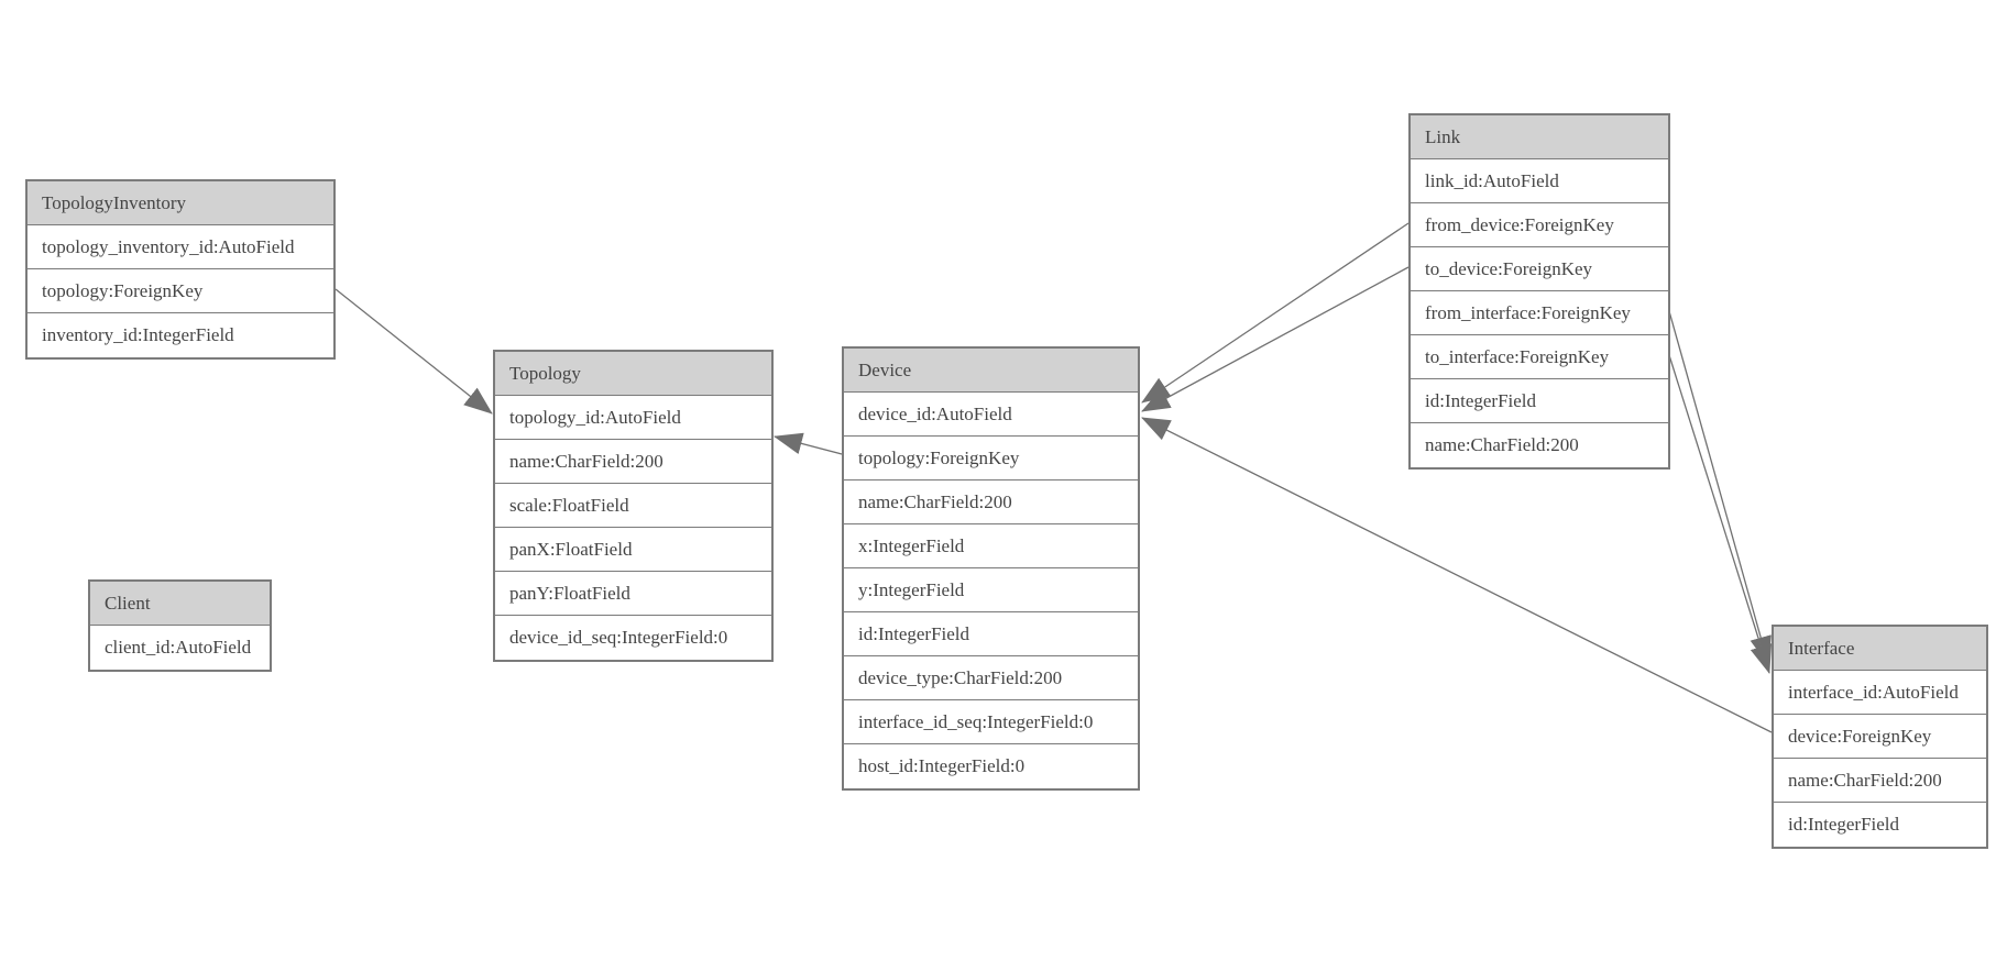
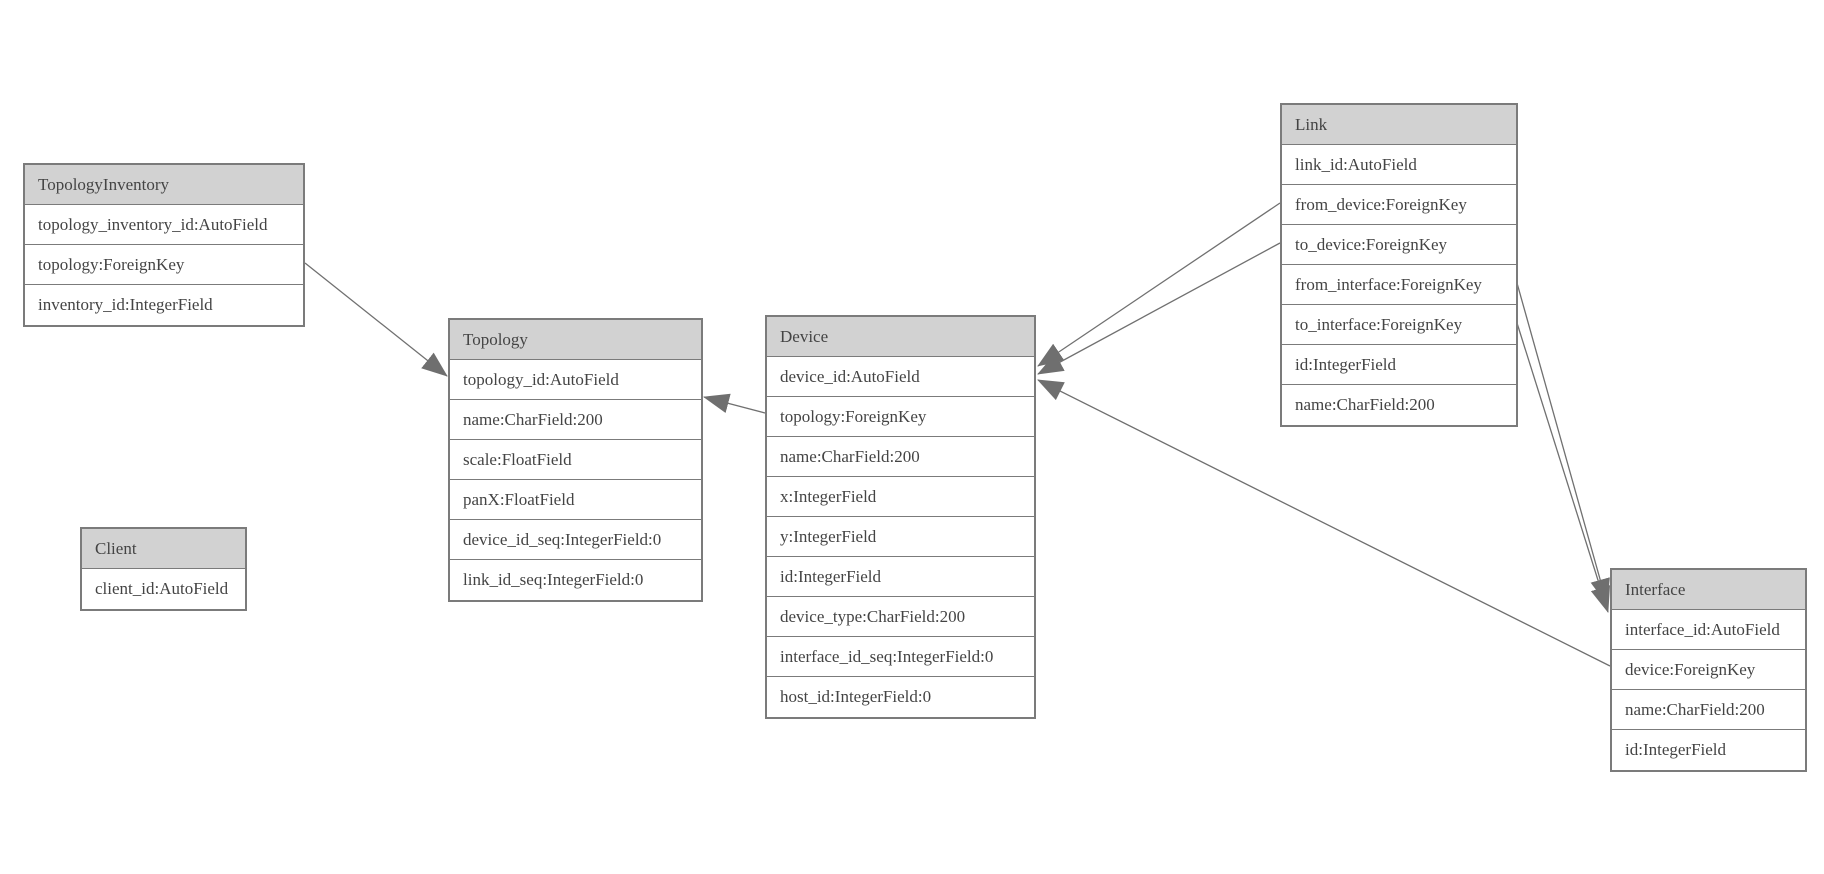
  TopologyInventory
  topology_inventory_id:AutoField
  topology:ForeignKey
  inventory_id:IntegerField
  Topology
  topology_id:AutoField
  name:CharField:200
  scale:FloatField
  panX:FloatField
- panY:FloatField
  device_id_seq:IntegerField:0
+ link_id_seq:IntegerField:0
  Client
  client_id:AutoField
  Device
  device_id:AutoField
  topology:ForeignKey
  name:CharField:200
  x:IntegerField
  y:IntegerField
  id:IntegerField
  device_type:CharField:200
  interface_id_seq:IntegerField:0
  host_id:IntegerField:0
  Link
  link_id:AutoField
  from_device:ForeignKey
  to_device:ForeignKey
  from_interface:ForeignKey
  to_interface:ForeignKey
  id:IntegerField
  name:CharField:200
  Interface
  interface_id:AutoField
  device:ForeignKey
  name:CharField:200
  id:IntegerField
